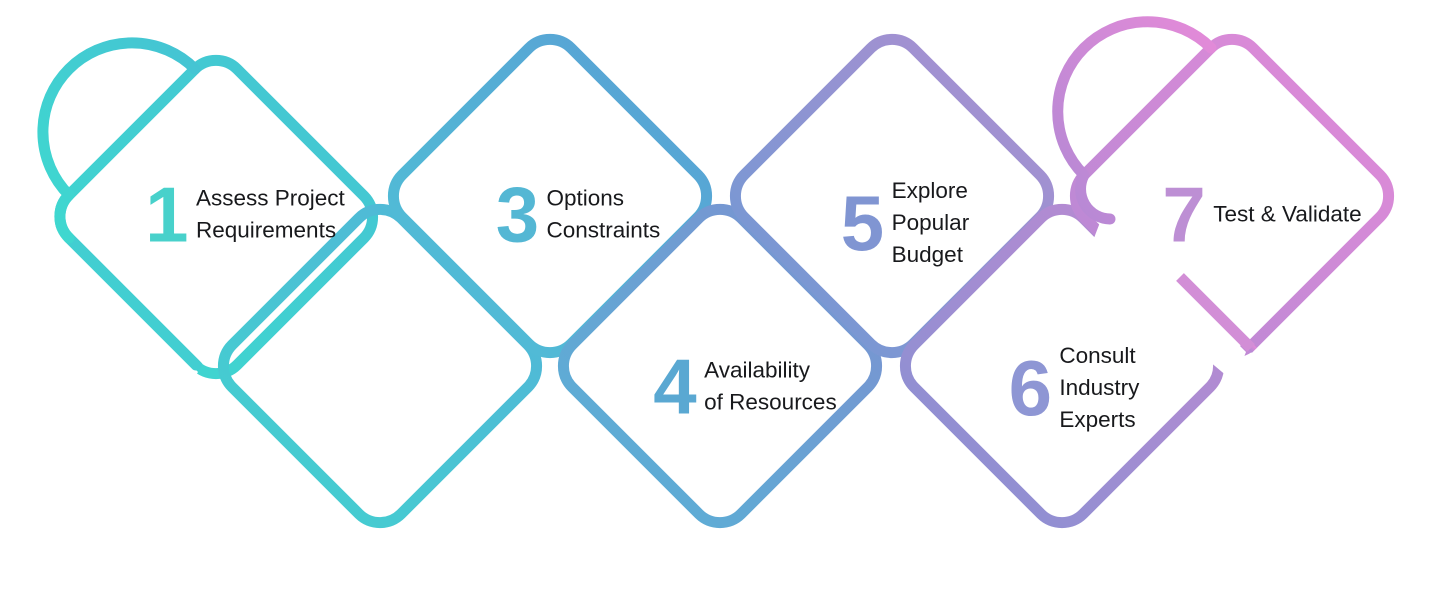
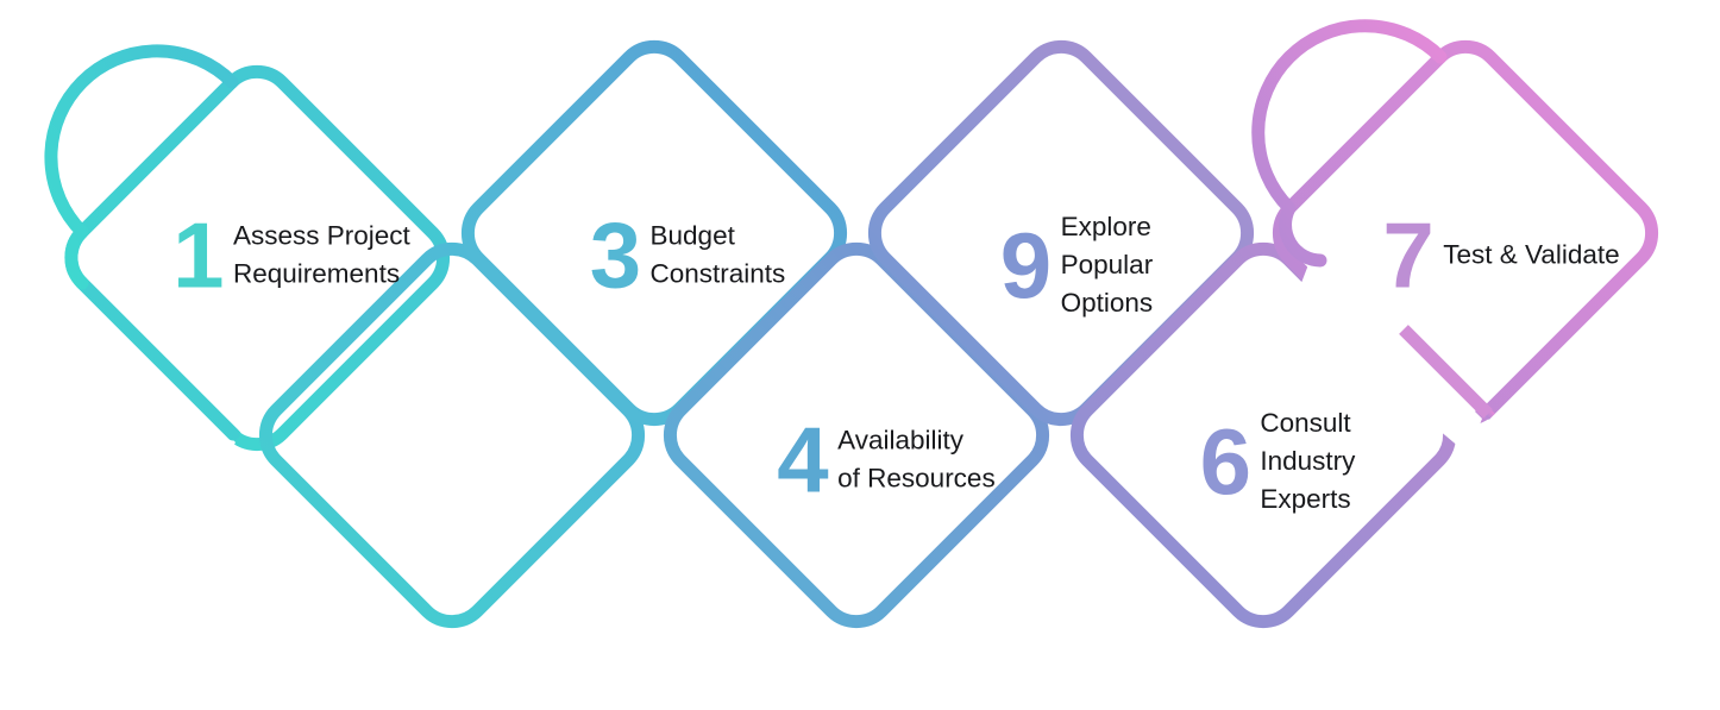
  1
  Assess Project
  Requirements
  3
- Options
+ Budget
  Constraints
  4
  Availability
  of Resources
- 5
+ 9
  Explore
  Popular
- Budget
+ Options
  6
  Consult
  Industry
  Experts
  7
  Test & Validate
